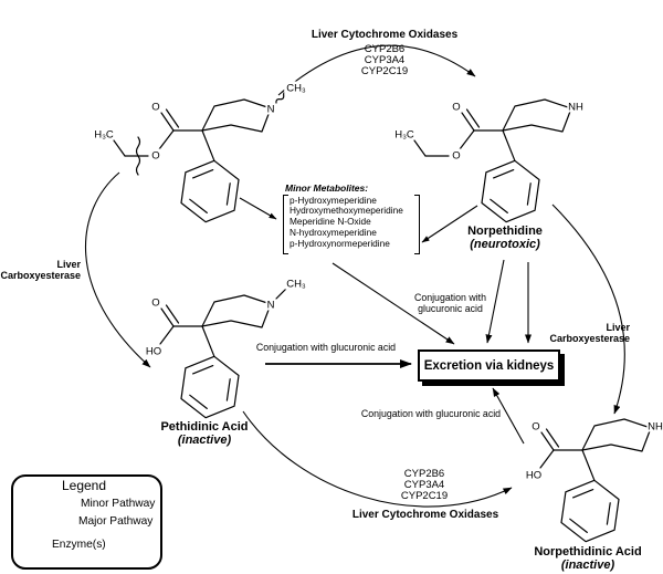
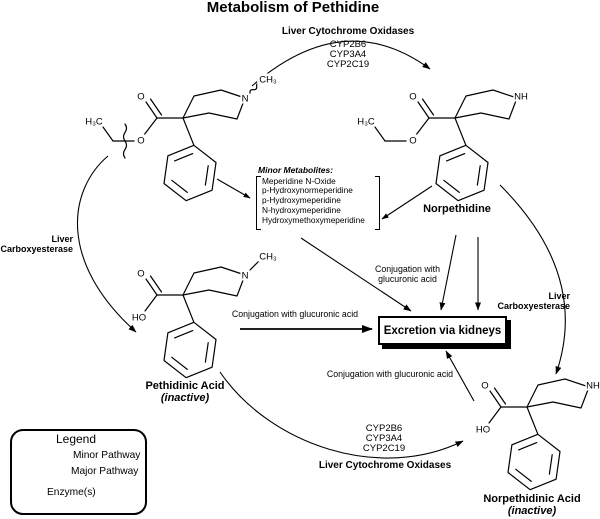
  O
  O
  H₃C
  N
  CH₃
  O
  O
  H₃C
  NH
  O
  HO
  N
  CH₃
  O
  HO
  NH
+ Metabolism of Pethidine
  Liver Cytochrome Oxidases
  CYP2B6
  CYP3A4
  CYP2C19
  Norpethidine
- (neurotoxic)
  Pethidinic Acid
  (inactive)
  Norpethidinic Acid
  (inactive)
  Minor Metabolites:
- p-Hydroxymeperidine
+ Meperidine N-Oxide
- Hydroxymethoxymeperidine
+ p-Hydroxynormeperidine
- Meperidine N-Oxide
+ p-Hydroxymeperidine
  N-hydroxymeperidine
- p-Hydroxynormeperidine
+ Hydroxymethoxymeperidine
  Liver
  Carboxyesterase
  Liver
  Carboxyesterase
  Conjugation with glucuronic acid
  Conjugation with
  glucuronic acid
  Conjugation with glucuronic acid
  Excretion via kidneys
  CYP2B6
  CYP3A4
  CYP2C19
  Liver Cytochrome Oxidases
  Legend
  Minor Pathway
  Major Pathway
  Enzyme(s)
